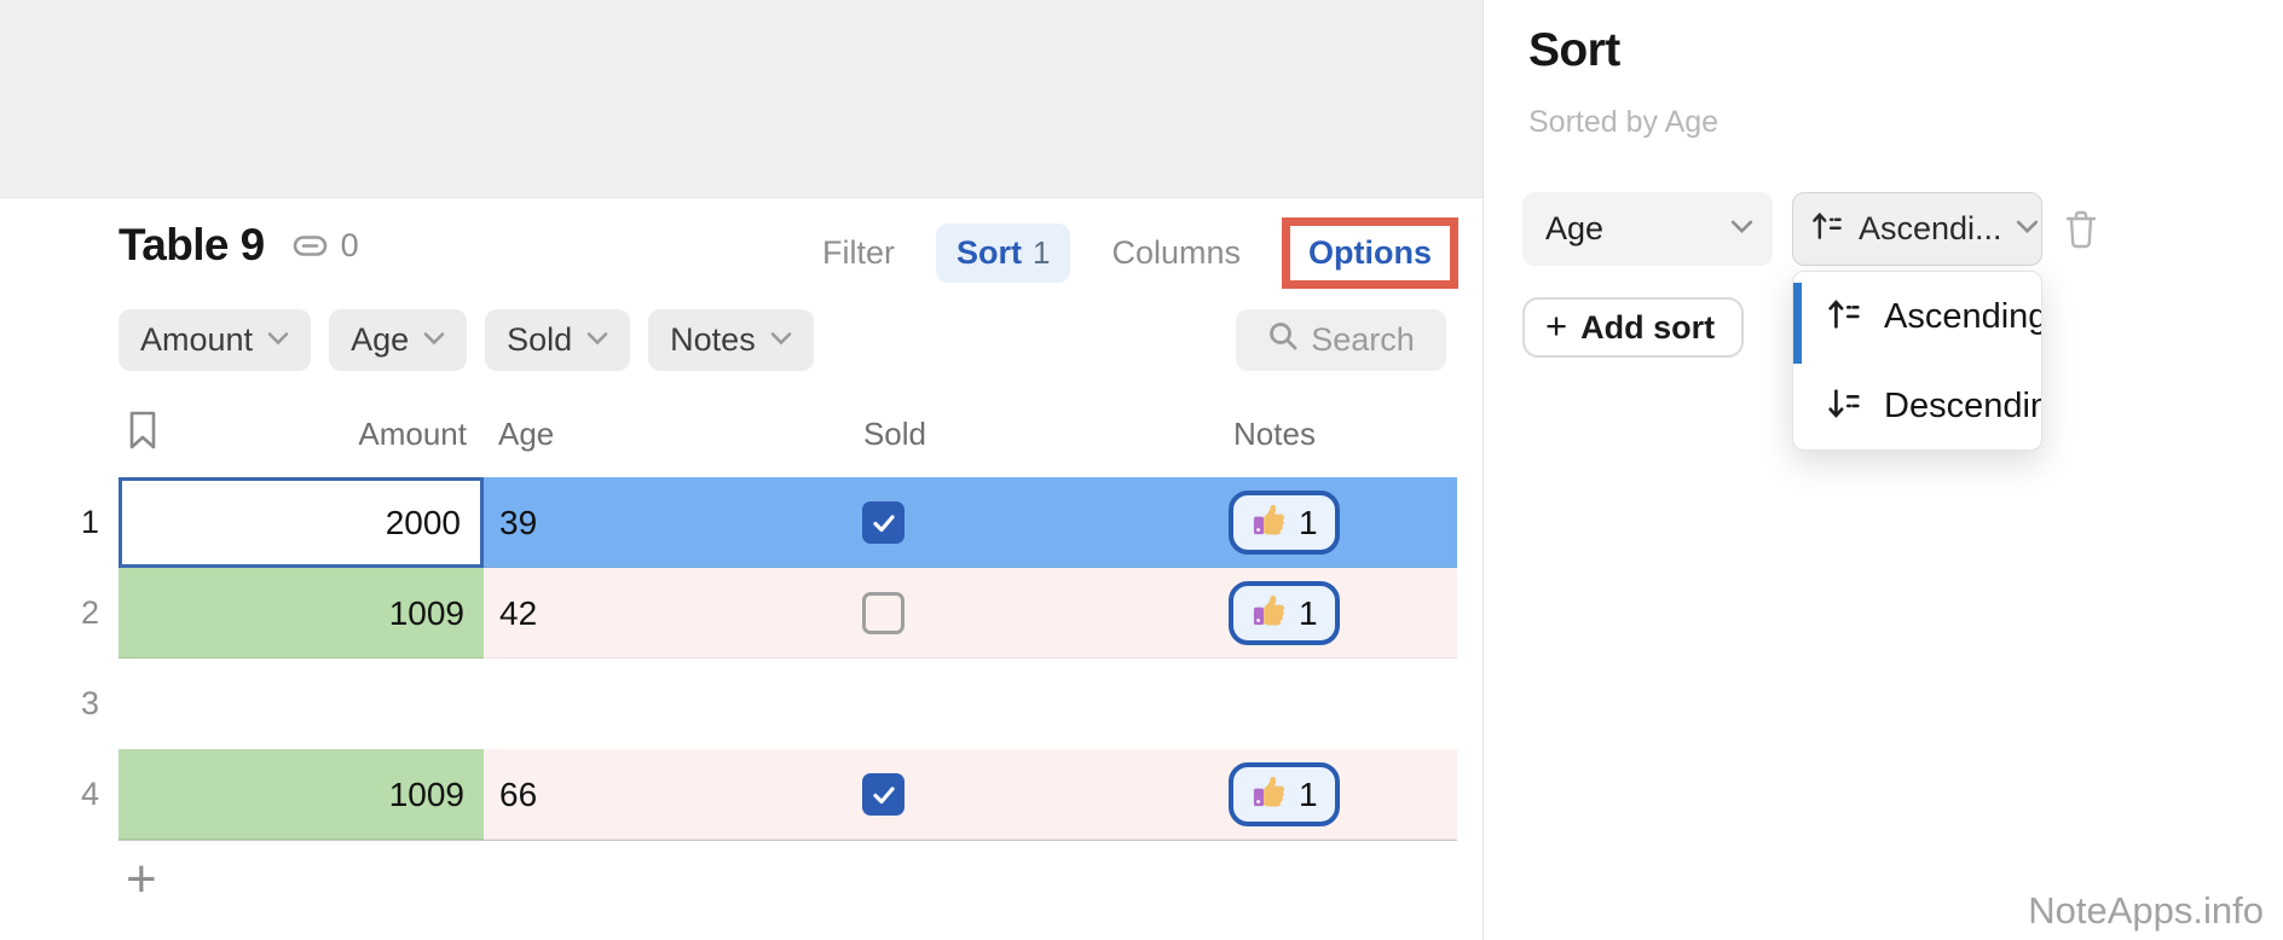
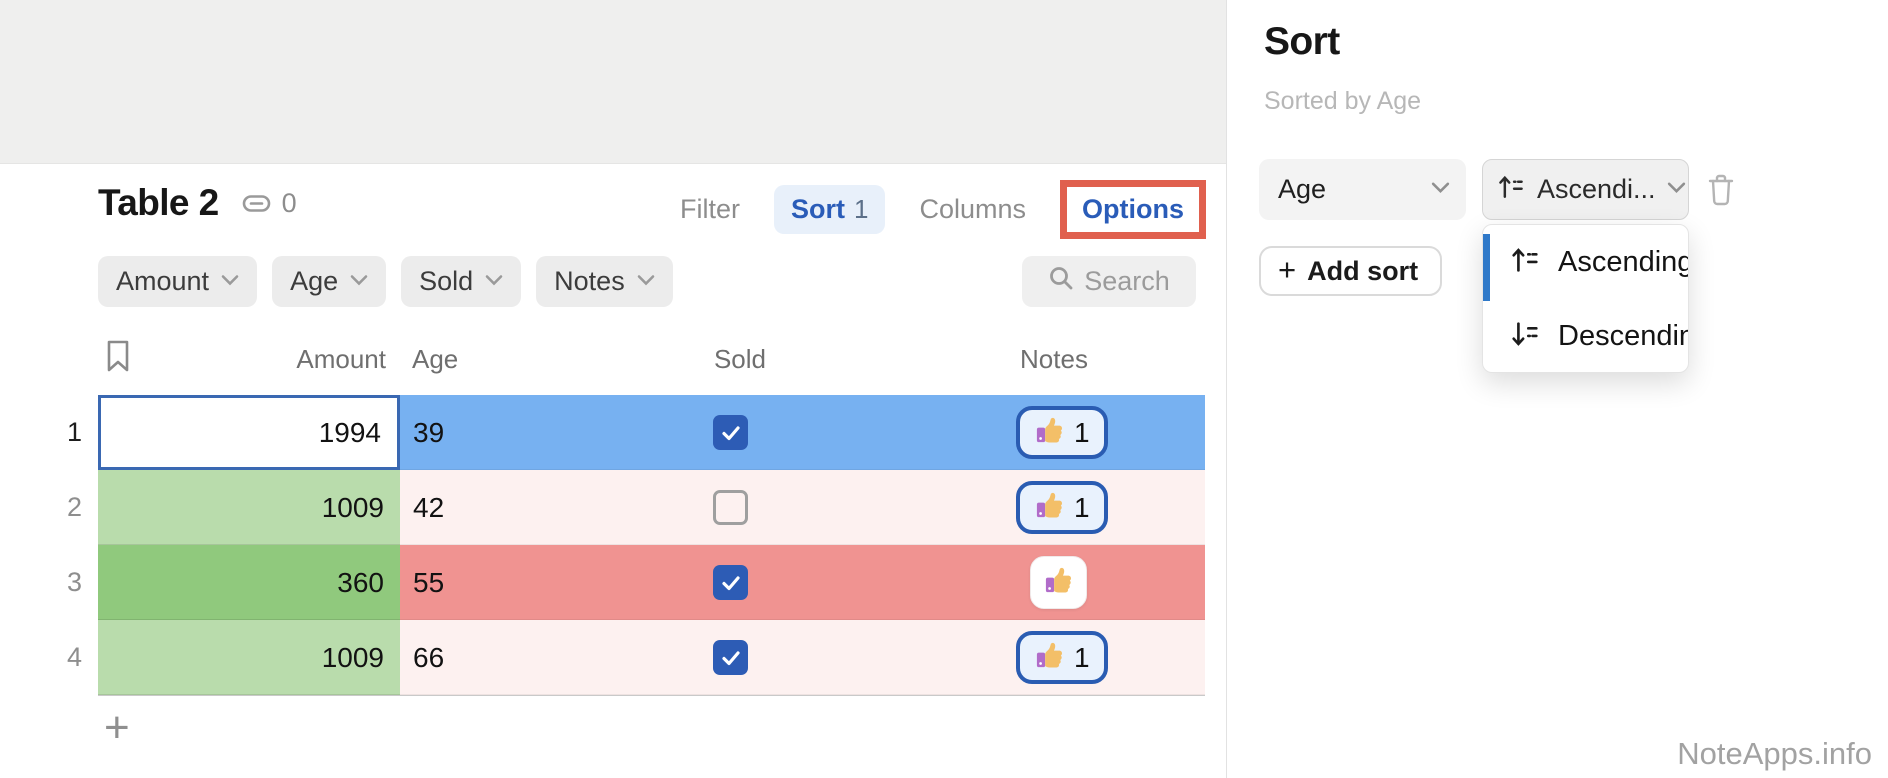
- Table 9
+ Table 2
  0
  Filter
  Sort
  1
  Columns
  Options
  Amount
  Age
  Sold
  Notes
  Search
  Amount
  Age
  Sold
  Notes
  1
- 2000
+ 1994
  39
  1
  2
  1009
  42
  1
  3
+ 360
+ 55
  4
  1009
  66
  1
  +
  Sort
  Sorted by Age
  Age
  Ascendi...
  Ascending
  Descendin
  +
  Add sort
  NoteApps.info
